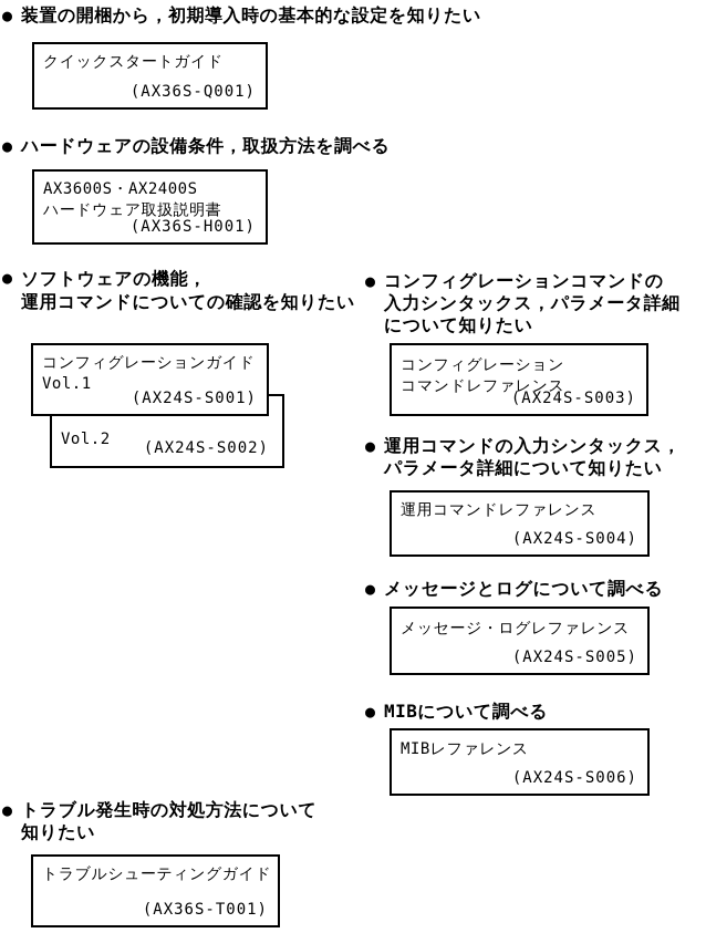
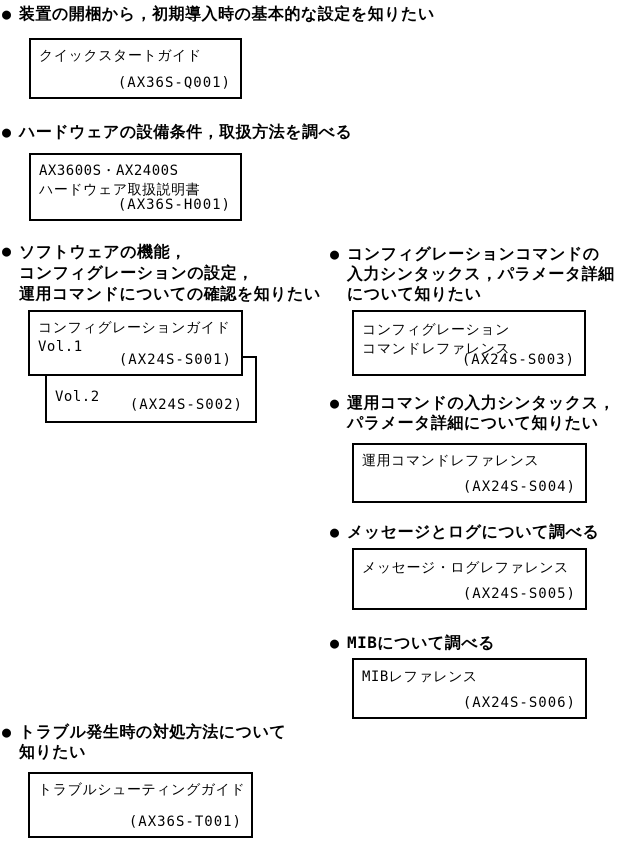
  ●
  装置の開梱から，初期導入時の基本的な設定を知りたい
  クイックスタートガイド
  (AX36S-Q001)
  ●
  ハードウェアの設備条件，取扱方法を調べる
  AX3600S・AX2400S
  ハードウェア取扱説明書
  (AX36S-H001)
  ●
  ソフトウェアの機能，
+ コンフィグレーションの設定，
  運用コマンドについての確認を知りたい
  Vol.2
  (AX24S-S002)
  コンフィグレーションガイド
  Vol.1
  (AX24S-S001)
  ●
  コンフィグレーションコマンドの
  入力シンタックス，パラメータ詳細
  について知りたい
  コンフィグレーション
  コマンドレファレンス
  (AX24S-S003)
  ●
  運用コマンドの入力シンタックス，
  パラメータ詳細について知りたい
  運用コマンドレファレンス
  (AX24S-S004)
  ●
  メッセージとログについて調べる
  メッセージ・ログレファレンス
  (AX24S-S005)
  ●
  MIBについて調べる
  MIBレファレンス
  (AX24S-S006)
  ●
  トラブル発生時の対処方法について
  知りたい
  トラブルシューティングガイド
  (AX36S-T001)
